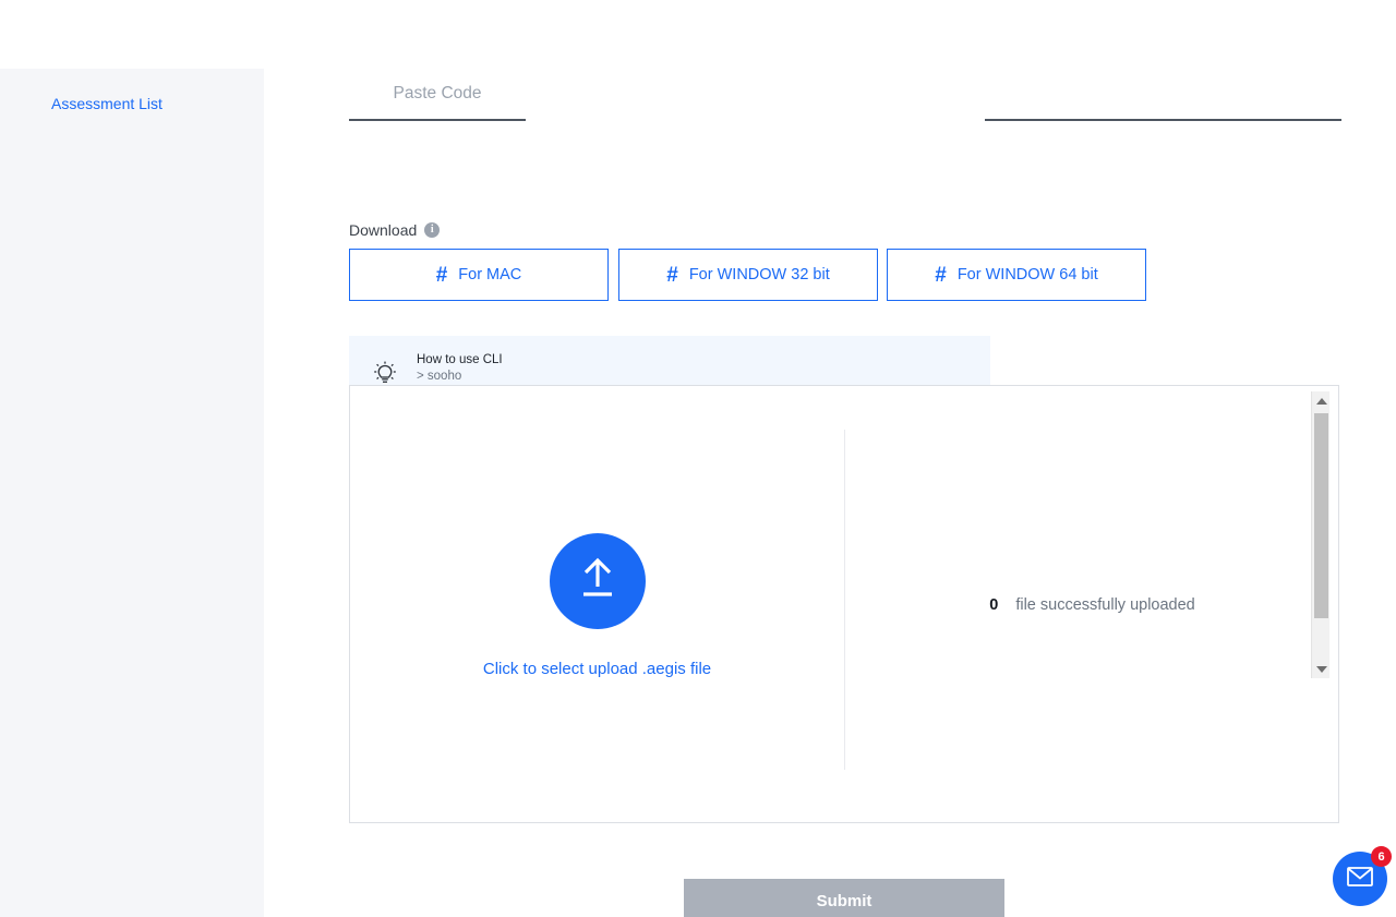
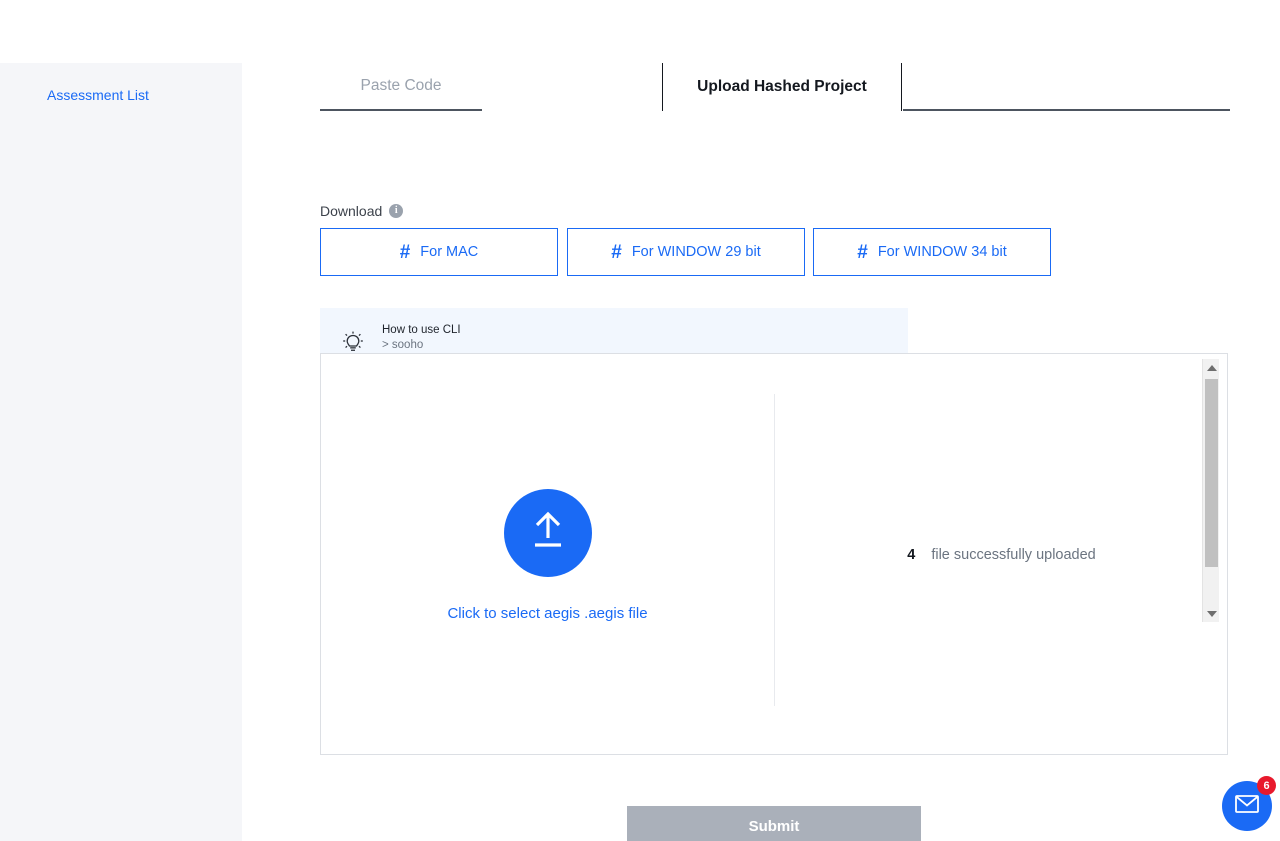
  Assessment List
  Paste Code
+ Upload Hashed Project
  Download
  i
  #
  For MAC
  #
- For WINDOW 32 bit
+ For WINDOW 29 bit
  #
- For WINDOW 64 bit
+ For WINDOW 34 bit
  How to use CLI
  > sooho
- Click to select upload .aegis file
+ Click to select aegis .aegis file
- 0
+ 4
  file successfully uploaded
  Submit
  6
